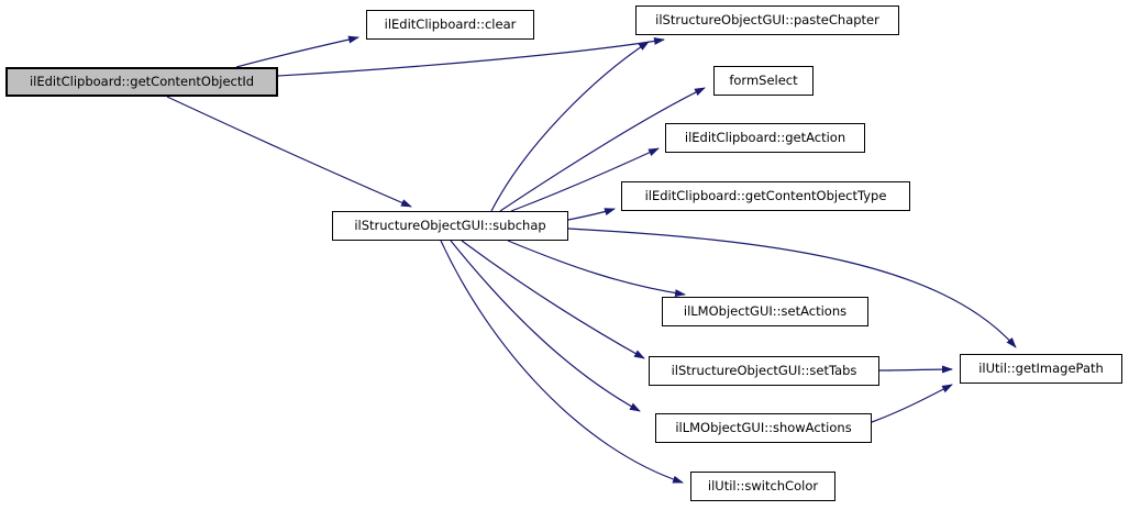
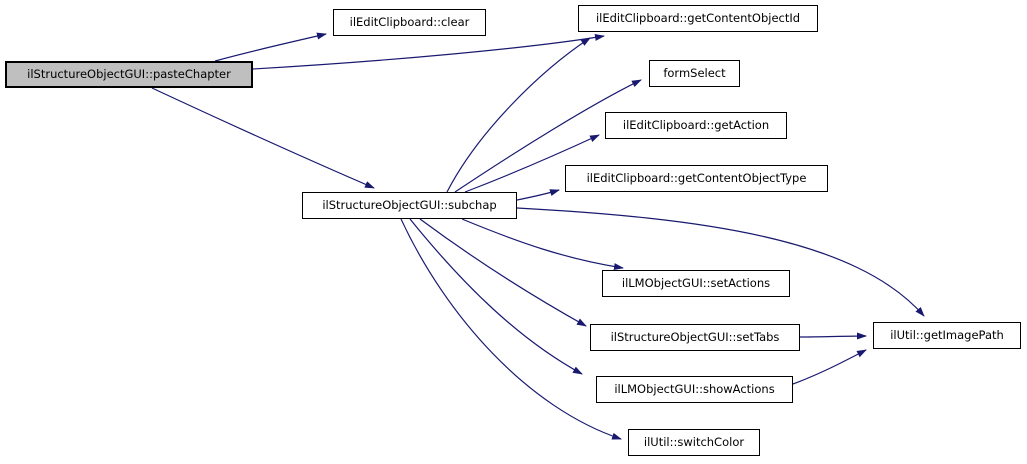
- ilEditClipboard::getContentObjectId
+ ilStructureObjectGUI::pasteChapter
  ilEditClipboard::clear
- ilStructureObjectGUI::pasteChapter
+ ilEditClipboard::getContentObjectId
  formSelect
  ilEditClipboard::getAction
  ilEditClipboard::getContentObjectType
  ilStructureObjectGUI::subchap
  ilLMObjectGUI::setActions
  ilStructureObjectGUI::setTabs
  ilUtil::getImagePath
  ilLMObjectGUI::showActions
  ilUtil::switchColor
